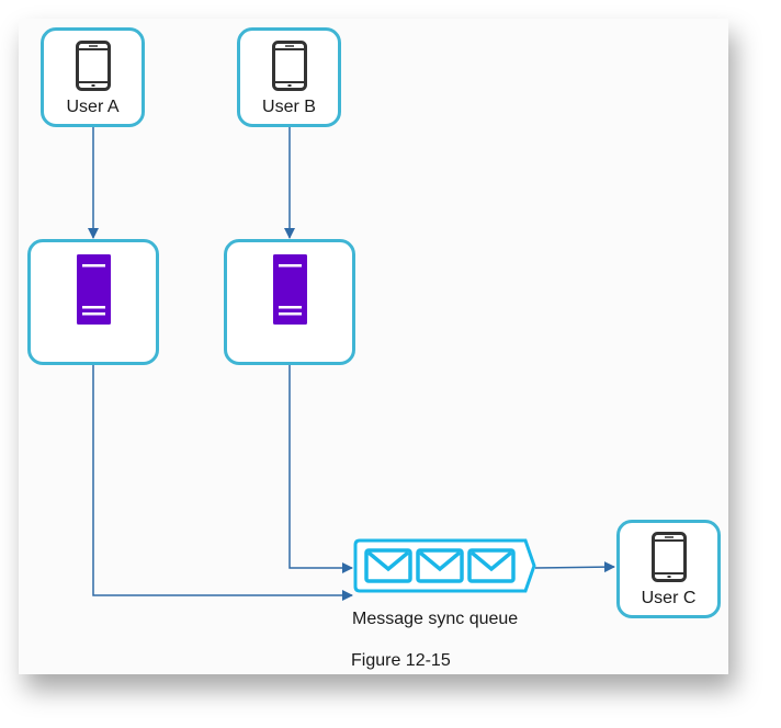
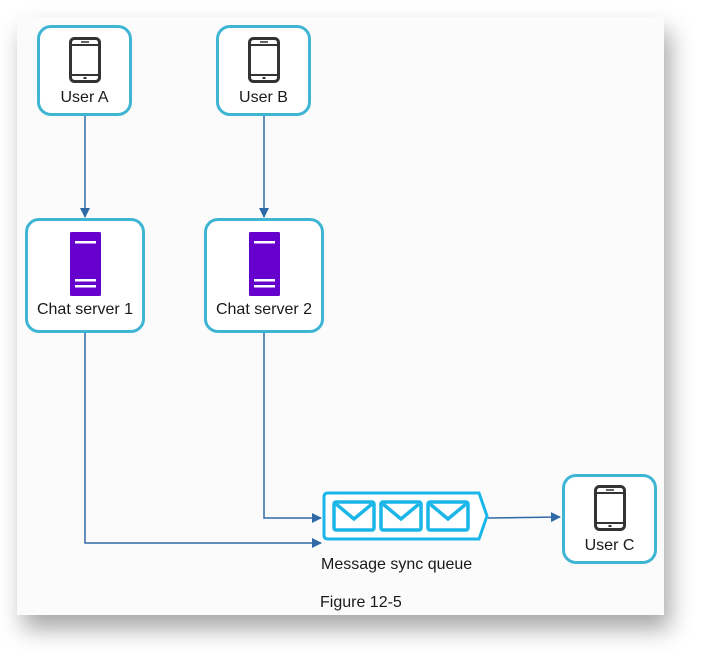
  User A
  User B
+ Chat server 1
+ Chat server 2
  Message sync queue
  User C
- Figure 12-15
+ Figure 12-5
